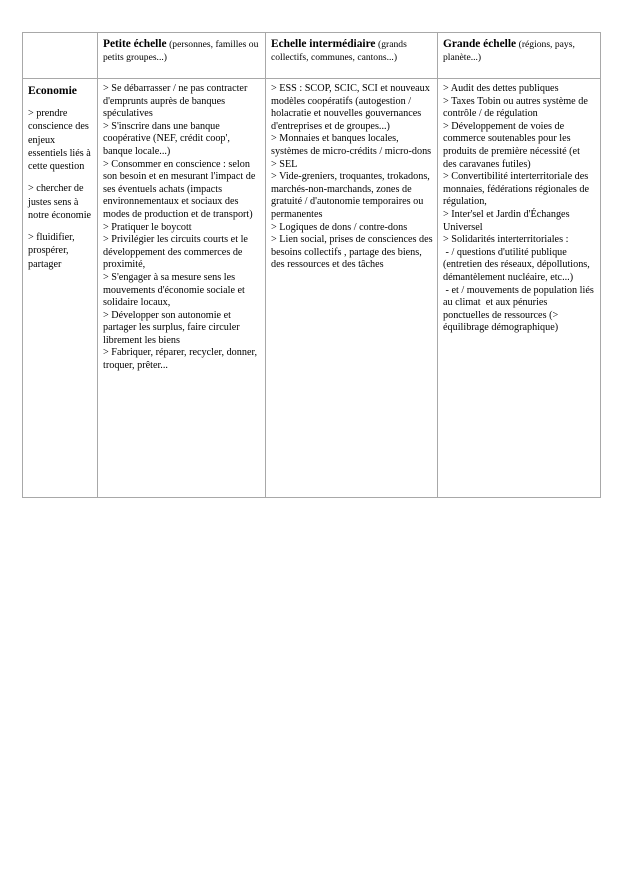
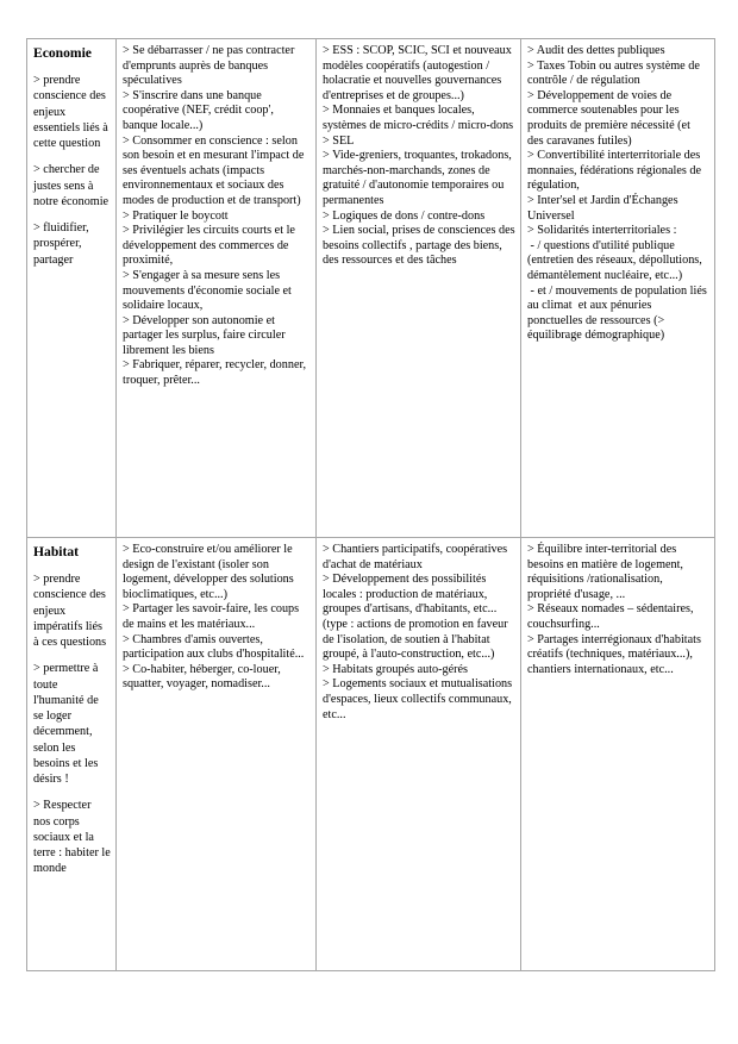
- 	Petite échelle (personnes, familles ou petits groupes...)	Echelle intermédiaire (grands collectifs, communes, cantons...)	Grande échelle (régions, pays, planète...)
  Economie > prendre conscience des enjeux essentiels liés à cette question > chercher de justes sens à notre économie > fluidifier, prospérer, partager	> Se débarrasser / ne pas contracter d'emprunts auprès de banques spéculatives > S'inscrire dans une banque coopérative (NEF, crédit coop', banque locale...) > Consommer en conscience : selon son besoin et en mesurant l'impact de ses éventuels achats (impacts environnementaux et sociaux des modes de production et de transport) > Pratiquer le boycott > Privilégier les circuits courts et le développement des commerces de proximité, > S'engager à sa mesure sens les mouvements d'économie sociale et solidaire locaux, > Développer son autonomie et partager les surplus, faire circuler librement les biens > Fabriquer, réparer, recycler, donner, troquer, prêter...	> ESS : SCOP, SCIC, SCI et nouveaux modèles coopératifs (autogestion / holacratie et nouvelles gouvernances d'entreprises et de groupes...) > Monnaies et banques locales, systèmes de micro-crédits / micro-dons > SEL > Vide-greniers, troquantes, trokadons, marchés-non-marchands, zones de gratuité / d'autonomie temporaires ou permanentes > Logiques de dons / contre-dons > Lien social, prises de consciences des besoins collectifs , partage des biens, des ressources et des tâches	> Audit des dettes publiques > Taxes Tobin ou autres système de contrôle / de régulation > Développement de voies de commerce soutenables pour les produits de première nécessité (et des caravanes futiles) > Convertibilité interterritoriale des monnaies, fédérations régionales de régulation, > Inter'sel et Jardin d'Échanges Universel > Solidarités interterritoriales : - / questions d'utilité publique (entretien des réseaux, dépollutions, démantèlement nucléaire, etc...) - et / mouvements de population liés au climat et aux pénuries ponctuelles de ressources (> équilibrage démographique)
+ Habitat > prendre conscience des enjeux impératifs liés à ces questions > permettre à toute l'humanité de se loger décemment, selon les besoins et les désirs ! > Respecter nos corps sociaux et la terre : habiter le monde	> Eco-construire et/ou améliorer le design de l'existant (isoler son logement, développer des solutions bioclimatiques, etc...) > Partager les savoir-faire, les coups de mains et les matériaux... > Chambres d'amis ouvertes, participation aux clubs d'hospitalité... > Co-habiter, héberger, co-louer, squatter, voyager, nomadiser...	> Chantiers participatifs, coopératives d'achat de matériaux > Développement des possibilités locales : production de matériaux, groupes d'artisans, d'habitants, etc... (type : actions de promotion en faveur de l'isolation, de soutien à l'habitat groupé, à l'auto-construction, etc...) > Habitats groupés auto-gérés > Logements sociaux et mutualisations d'espaces, lieux collectifs communaux, etc...	> Équilibre inter-territorial des besoins en matière de logement, réquisitions /rationalisation, propriété d'usage, ... > Réseaux nomades – sédentaires, couchsurfing... > Partages interrégionaux d'habitats créatifs (techniques, matériaux...), chantiers internationaux, etc...
